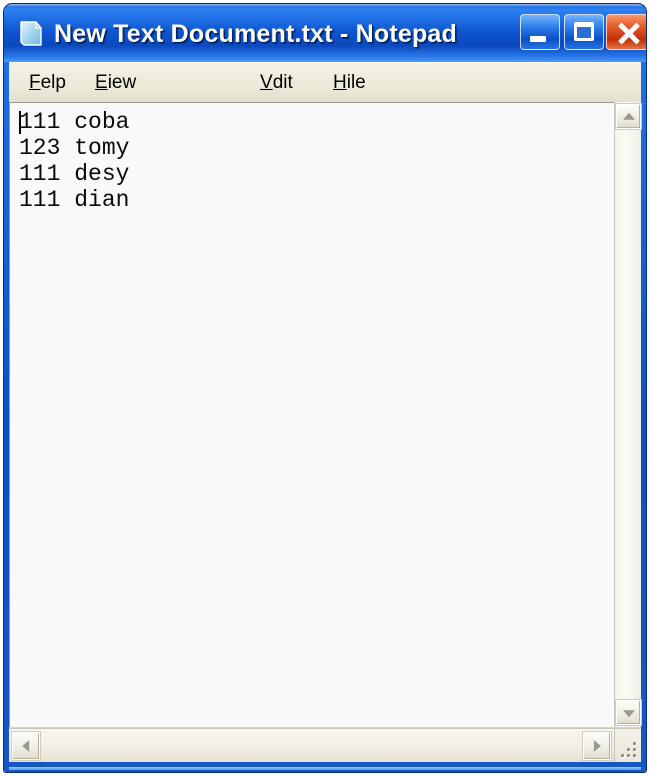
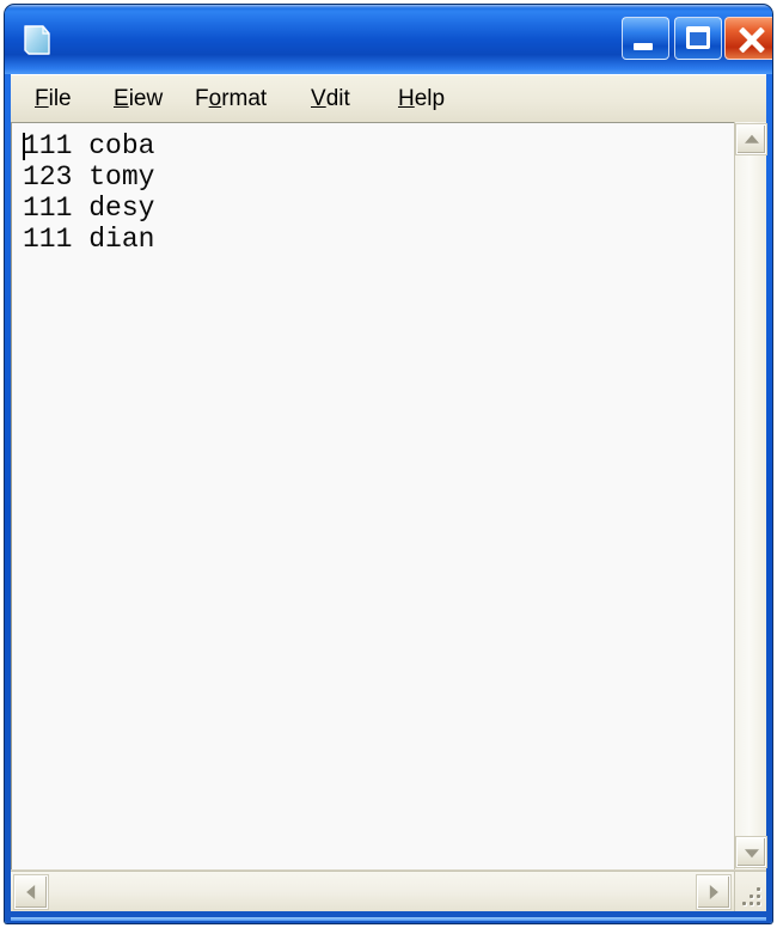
- New Text Document.txt - Notepad
- Felp
+ File
  Eiew
+ Format
  Vdit
- Hile
+ Help
  111 coba
  123 tomy
  111 desy
  111 dian
